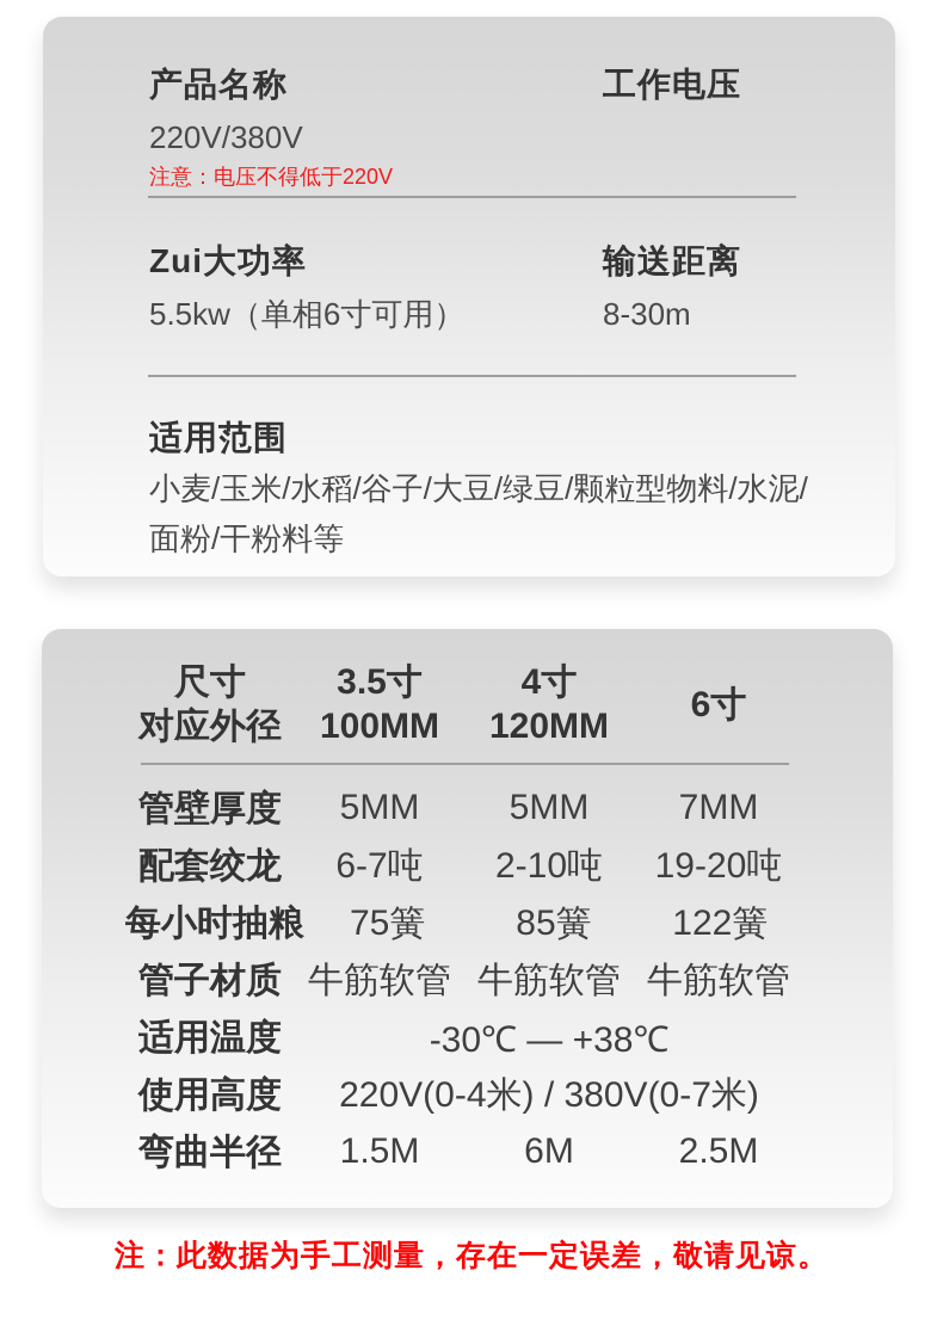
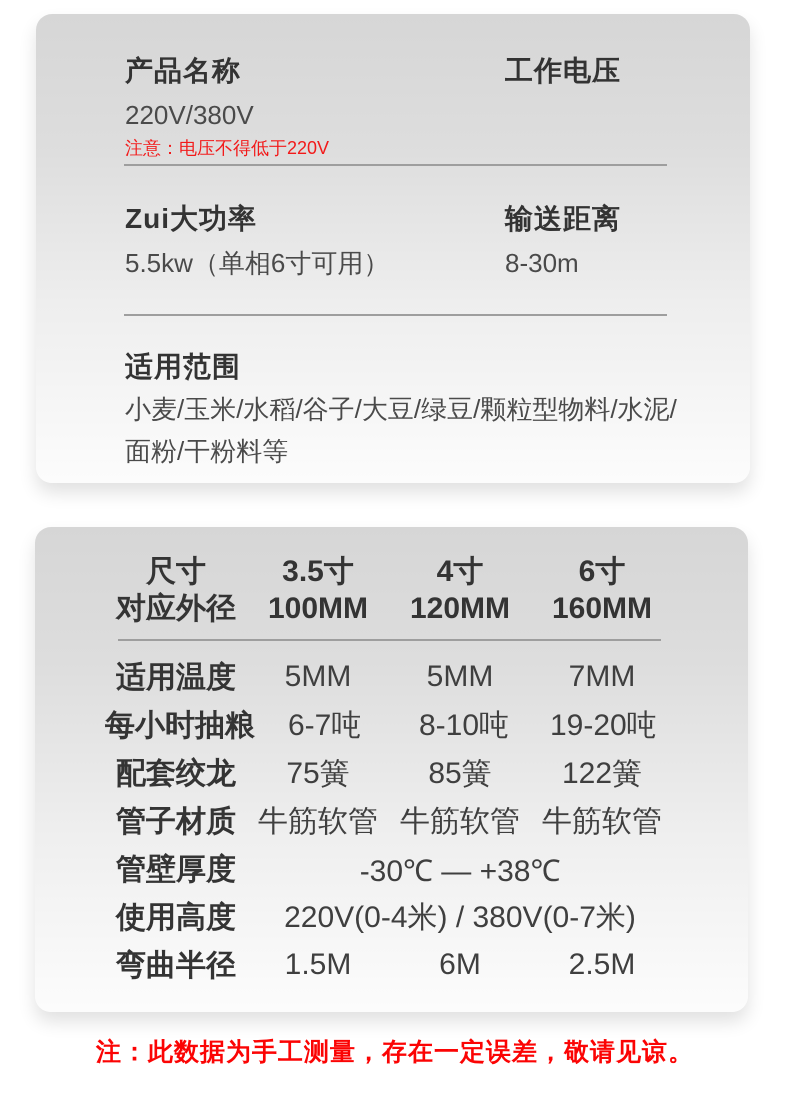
  产品名称
  工作电压
  220V/380V
  注意：电压不得低于220V
  Zui大功率
  输送距离
  5.5kw（单相6寸可用）
  8-30m
  适用范围
  小麦/玉米/水稻/谷子/大豆/绿豆/颗粒型物料/水泥/
  面粉/干粉料等
  尺寸
  对应外径
  3.5寸
  100MM
  4寸
  120MM
  6寸
+ 160MM
- 管壁厚度
+ 适用温度
  5MM
  5MM
  7MM
- 配套绞龙
+ 每小时抽粮
  6-7吨
- 2-10吨
+ 8-10吨
  19-20吨
- 每小时抽粮
+ 配套绞龙
  75簧
  85簧
  122簧
  管子材质
  牛筋软管
  牛筋软管
  牛筋软管
- 适用温度
+ 管壁厚度
  -30℃ — +38℃
  使用高度
  220V(0-4米) / 380V(0-7米)
  弯曲半径
  1.5M
  6M
  2.5M
  注：此数据为手工测量，存在一定误差，敬请见谅。
